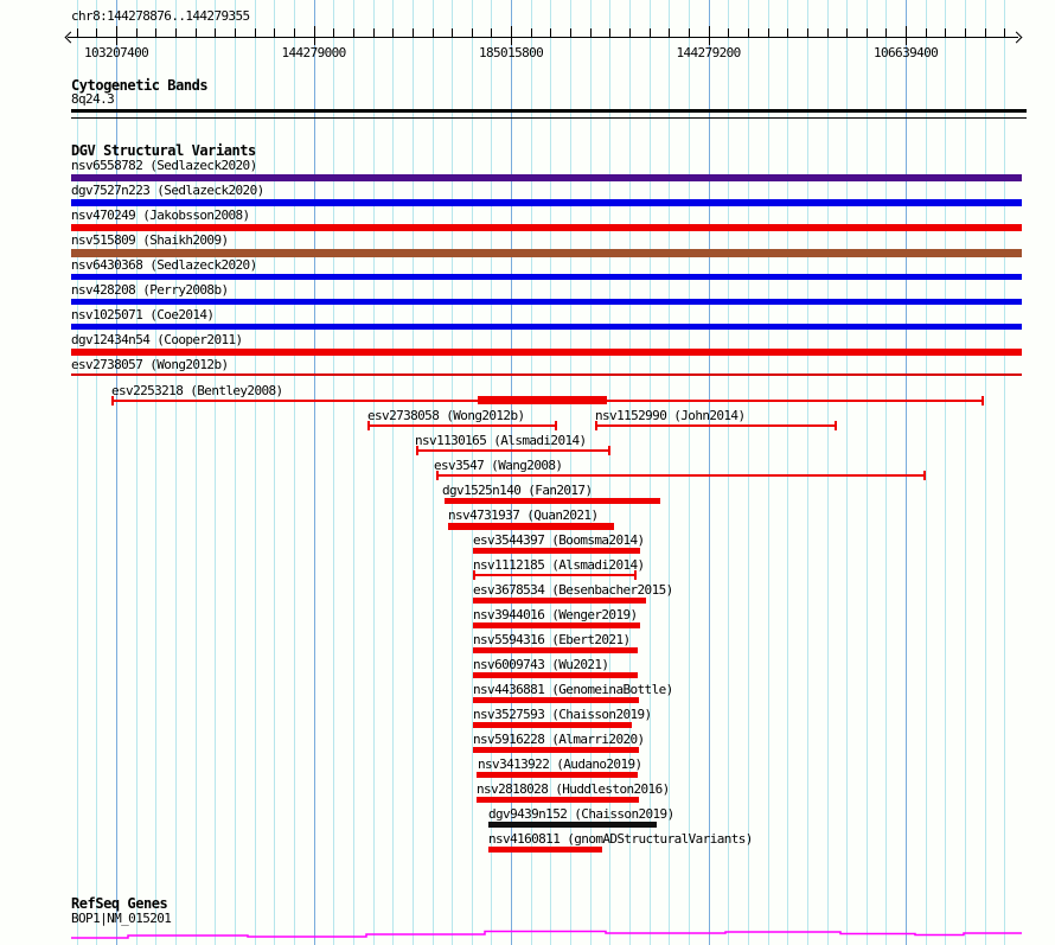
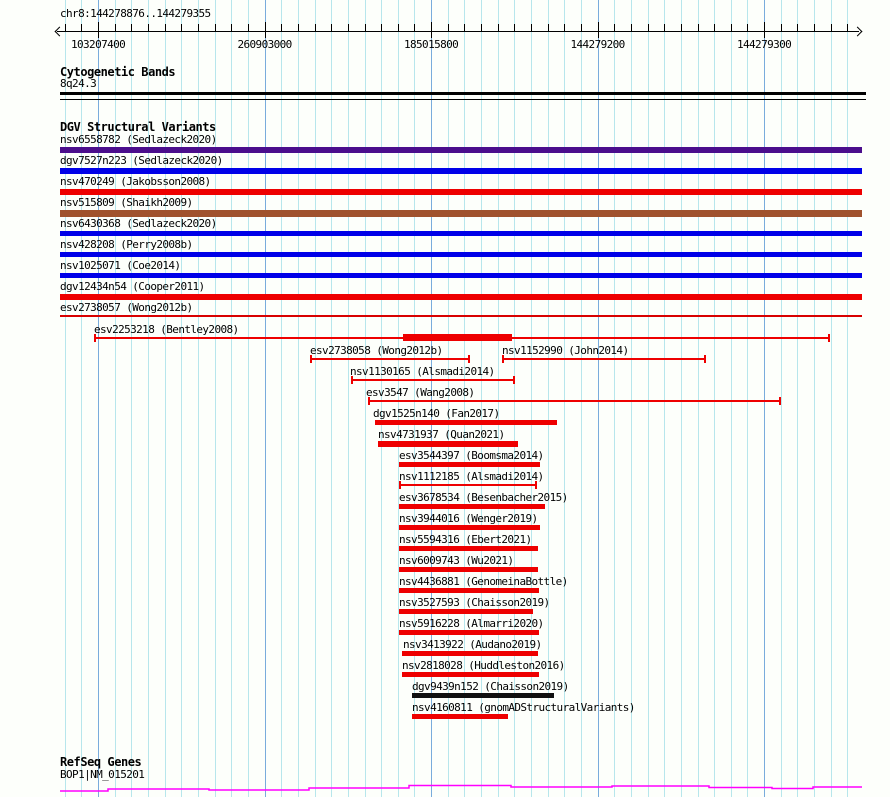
  chr8:144278876..144279355
  103207400
- 144279000
+ 260903000
  185015800
  144279200
- 106639400
+ 144279300
  Cytogenetic Bands
  8q24.3
  DGV Structural Variants
  nsv6558782 (Sedlazeck2020)
  dgv7527n223 (Sedlazeck2020)
  nsv470249 (Jakobsson2008)
  nsv515809 (Shaikh2009)
  nsv6430368 (Sedlazeck2020)
  nsv428208 (Perry2008b)
  nsv1025071 (Coe2014)
  dgv12434n54 (Cooper2011)
  esv2738057 (Wong2012b)
  esv2253218 (Bentley2008)
  esv2738058 (Wong2012b)
  nsv1152990 (John2014)
  nsv1130165 (Alsmadi2014)
  esv3547 (Wang2008)
  dgv1525n140 (Fan2017)
  nsv4731937 (Quan2021)
  esv3544397 (Boomsma2014)
  nsv1112185 (Alsmadi2014)
  esv3678534 (Besenbacher2015)
  nsv3944016 (Wenger2019)
  nsv5594316 (Ebert2021)
  nsv6009743 (Wu2021)
  nsv4436881 (GenomeinaBottle)
  nsv3527593 (Chaisson2019)
  nsv5916228 (Almarri2020)
  nsv3413922 (Audano2019)
  nsv2818028 (Huddleston2016)
  dgv9439n152 (Chaisson2019)
  nsv4160811 (gnomADStructuralVariants)
  RefSeq Genes
  BOP1|NM_015201
